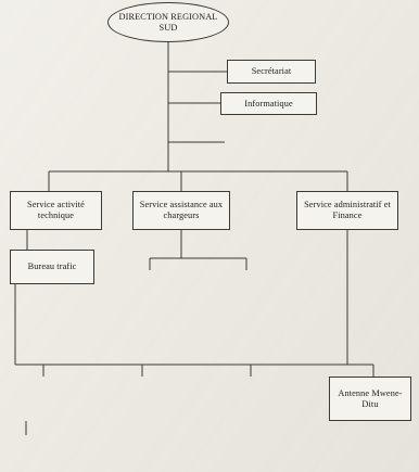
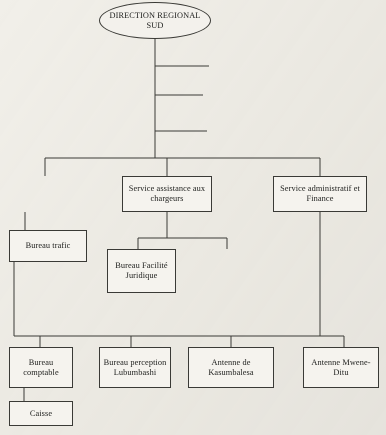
  DIRECTION REGIONAL SUD
- Secrétariat
- Informatique
- Service activité technique
  Service assistance aux chargeurs
  Service administratif et Finance
  Bureau trafic
+ Bureau Facilité Juridique
+ Bureau comptable
+ Bureau perception Lubumbashi
+ Antenne de Kasumbalesa
  Antenne Mwene-Ditu
+ Caisse
